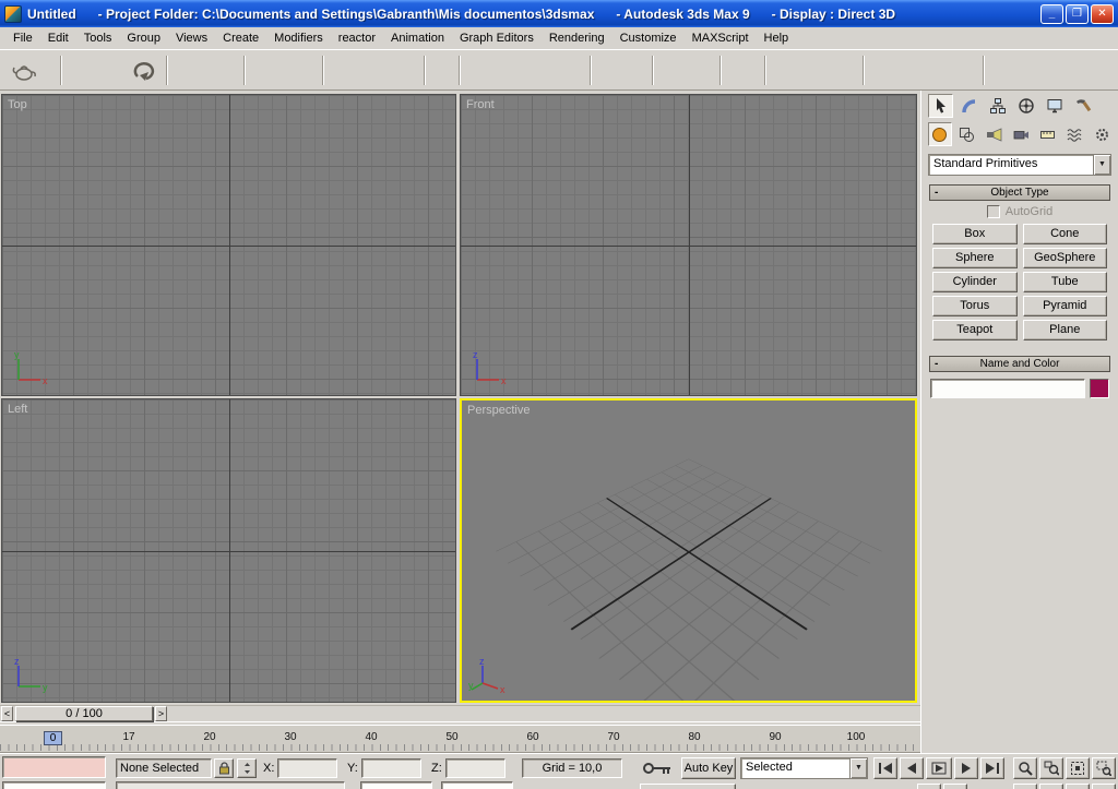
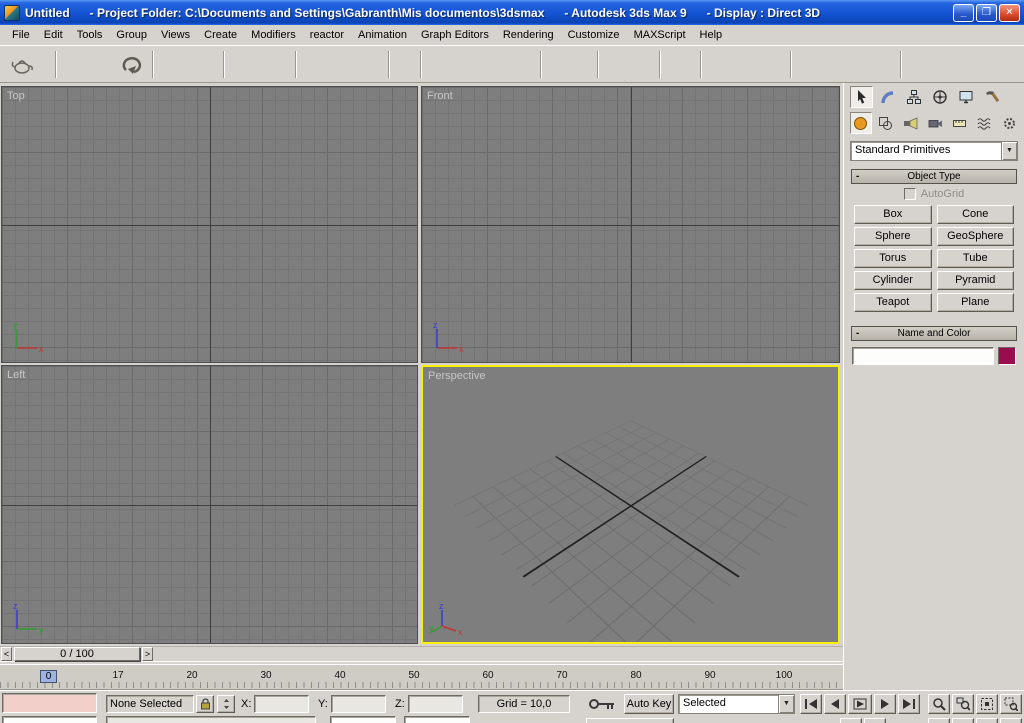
  Untitled - Project Folder: C:\Documents and Settings\Gabranth\Mis documentos\3dsmax - Autodesk 3ds Max 9 - Display : Direct 3D
  _
  ❐
  ✕
  File
  Edit
  Tools
  Group
  Views
  Create
  Modifiers
  reactor
  Animation
  Graph Editors
  Rendering
  Customize
  MAXScript
  Help
  Top
  x
  y
  Front
  x
  z
  Left
  y
  z
  Perspective
  z
  y
  x
  <
  0 / 100
  >
  0
  17
  20
  30
  40
  50
  60
  70
  80
  90
  100
  Standard Primitives
  -
  Object Type
  AutoGrid
  Box
  Cone
  Sphere
  GeoSphere
- Cylinder
+ Torus
  Tube
- Torus
+ Cylinder
  Pyramid
  Teapot
  Plane
  -
  Name and Color
  None Selected
  X:
  Y:
  Z:
  Grid = 10,0
  Auto Key
  Selected
